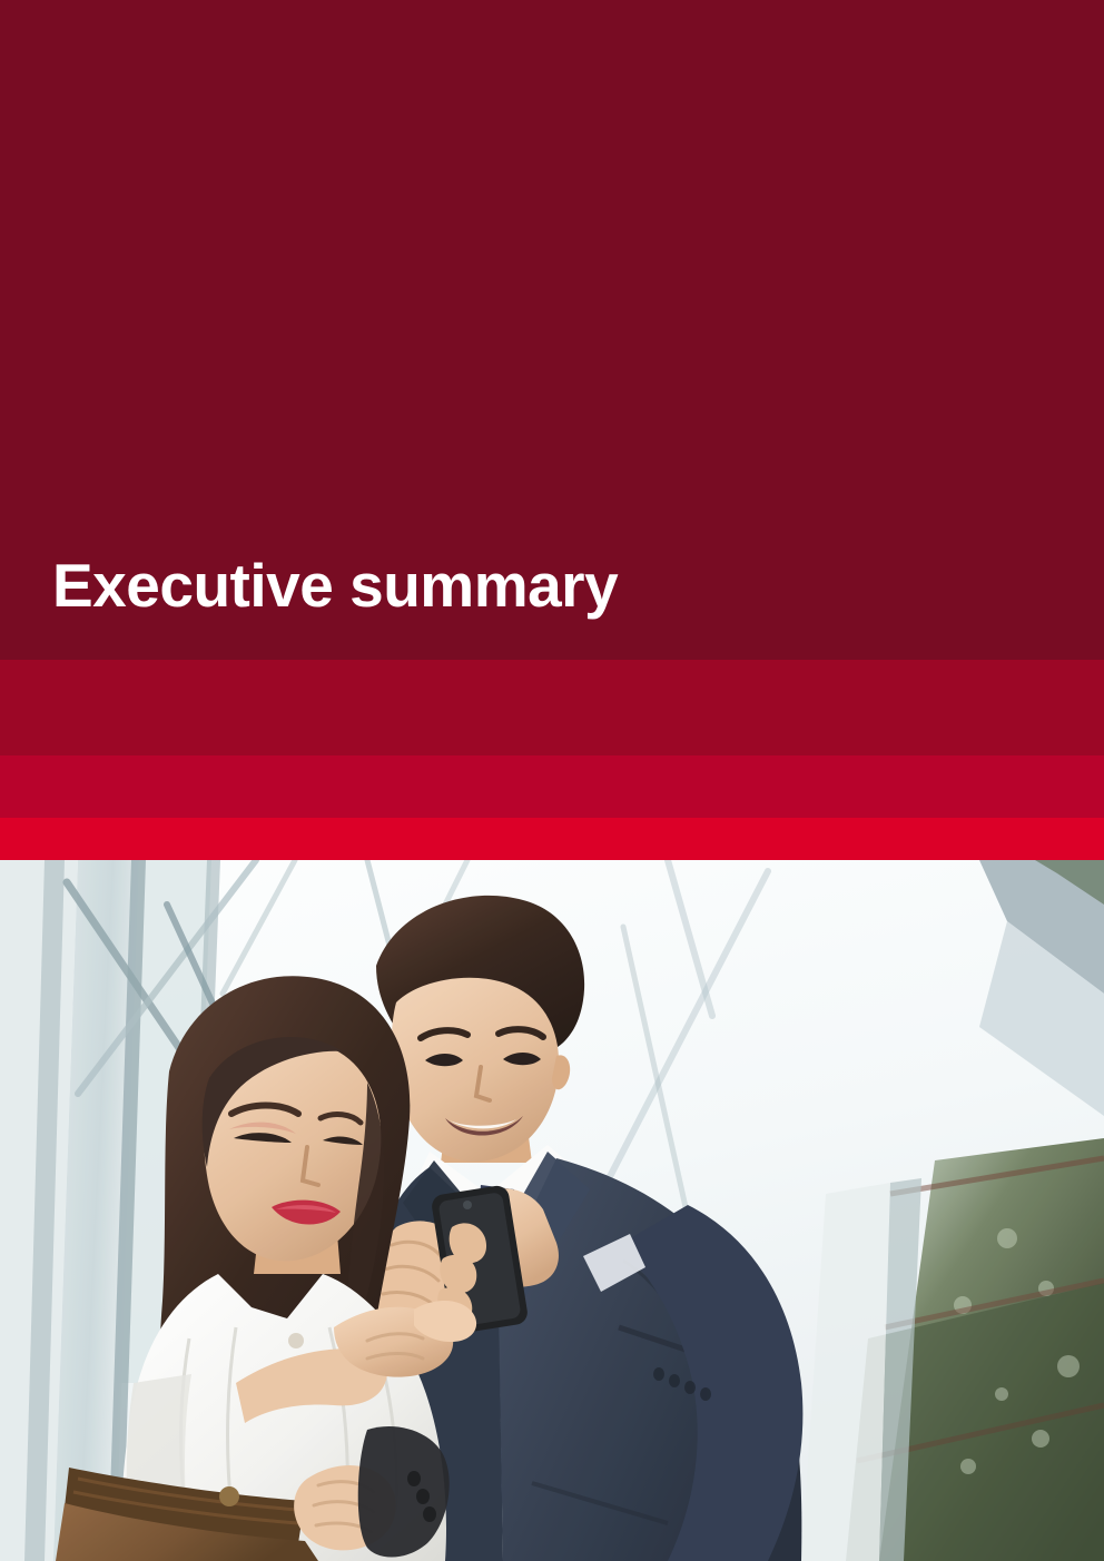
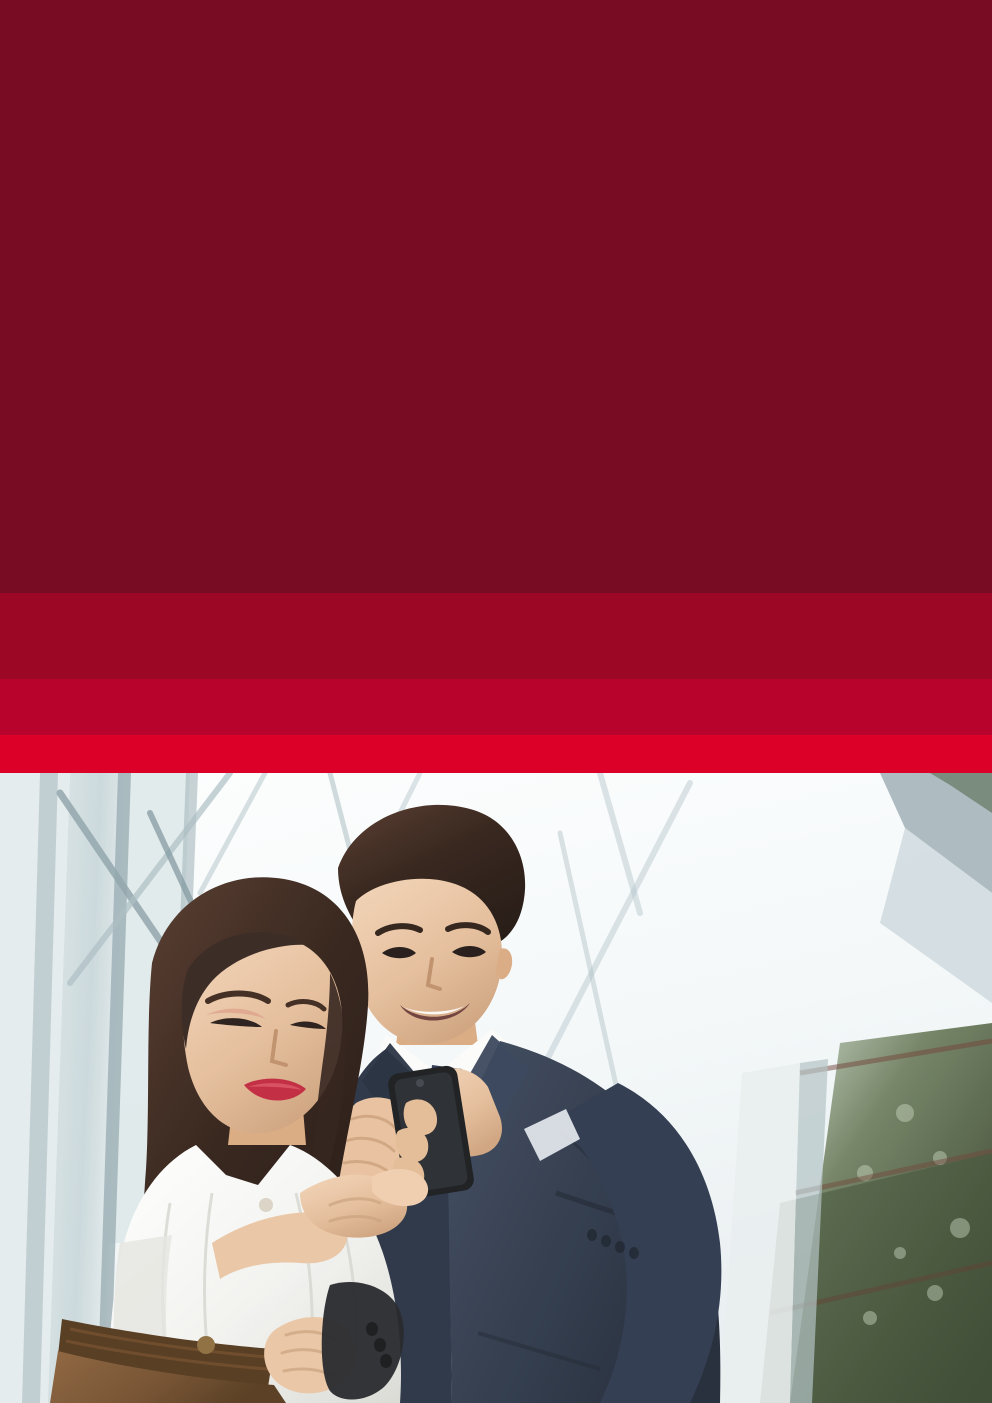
- Executive summary
